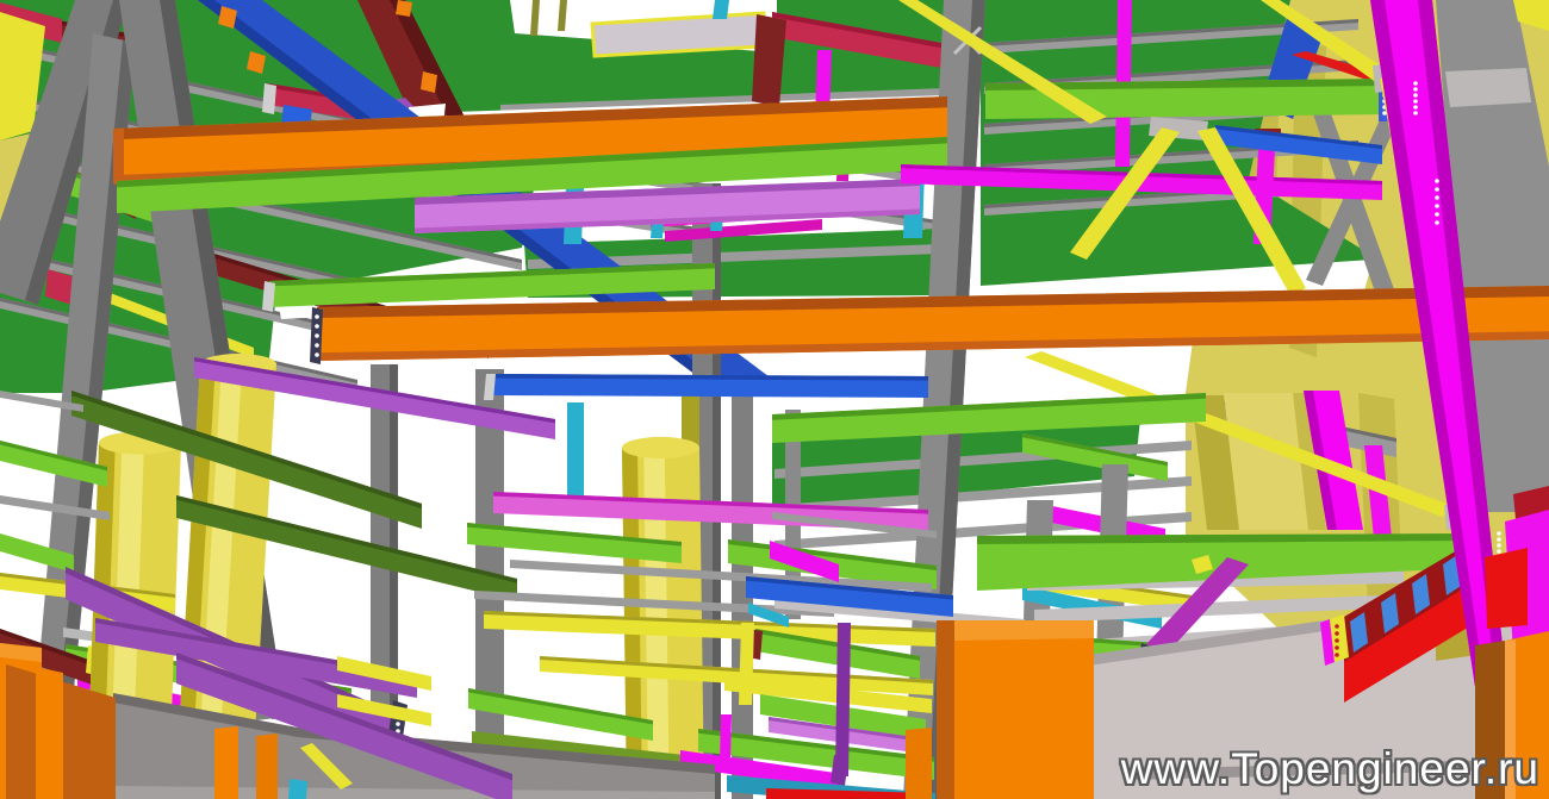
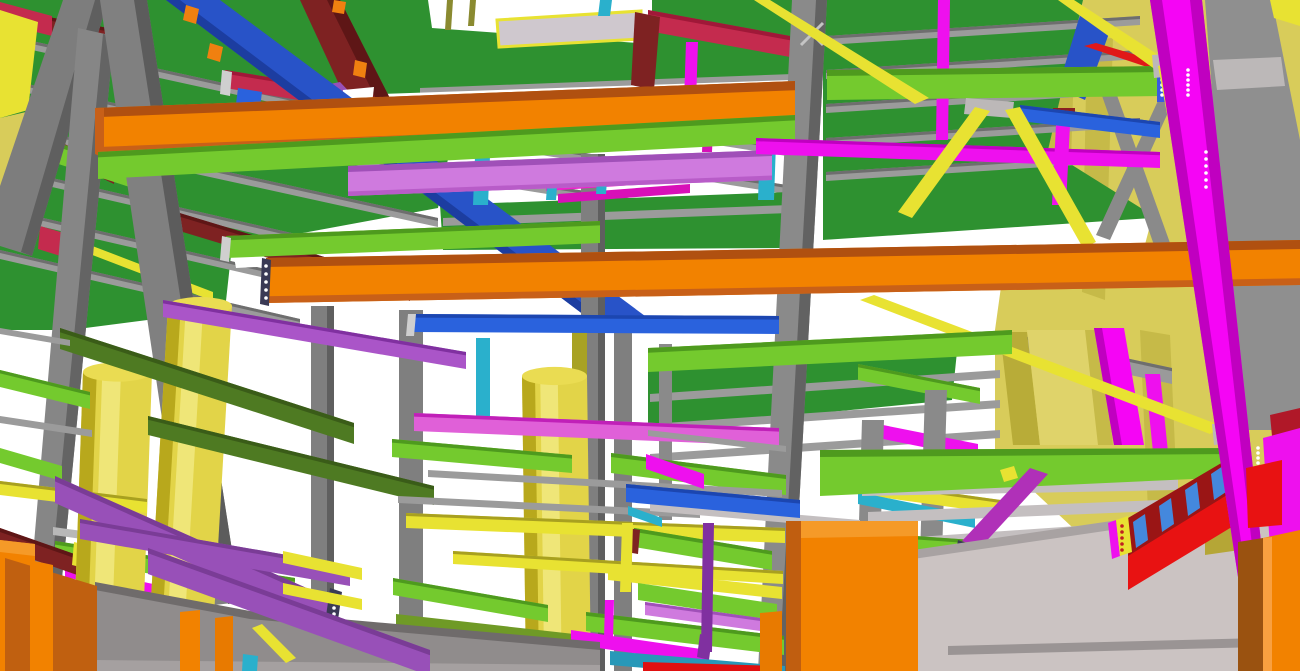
- www.Topengineer.ru
